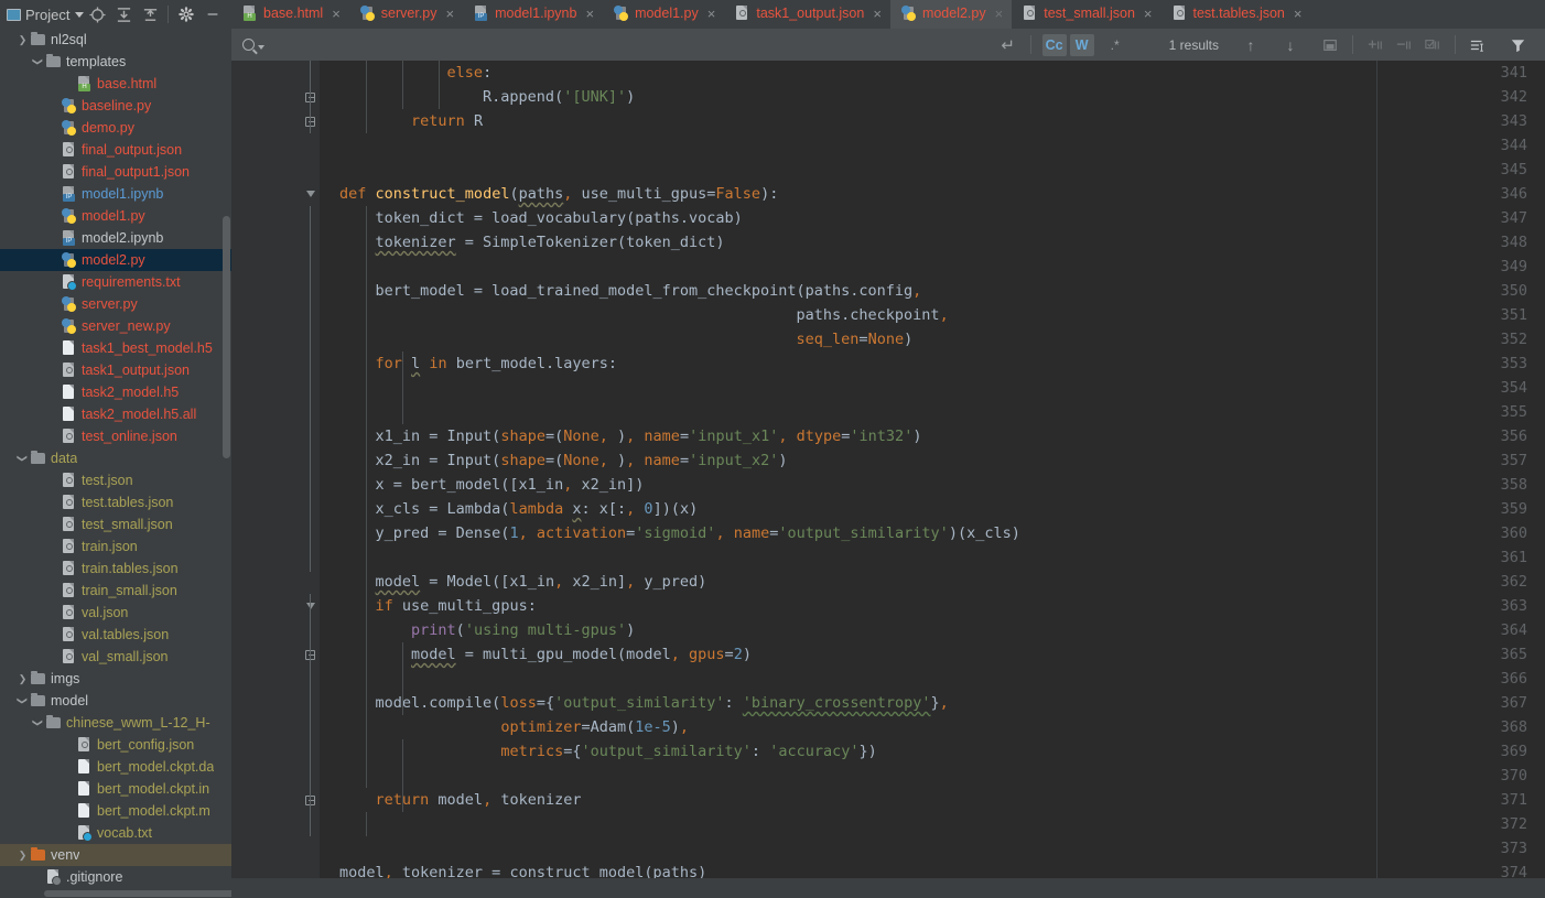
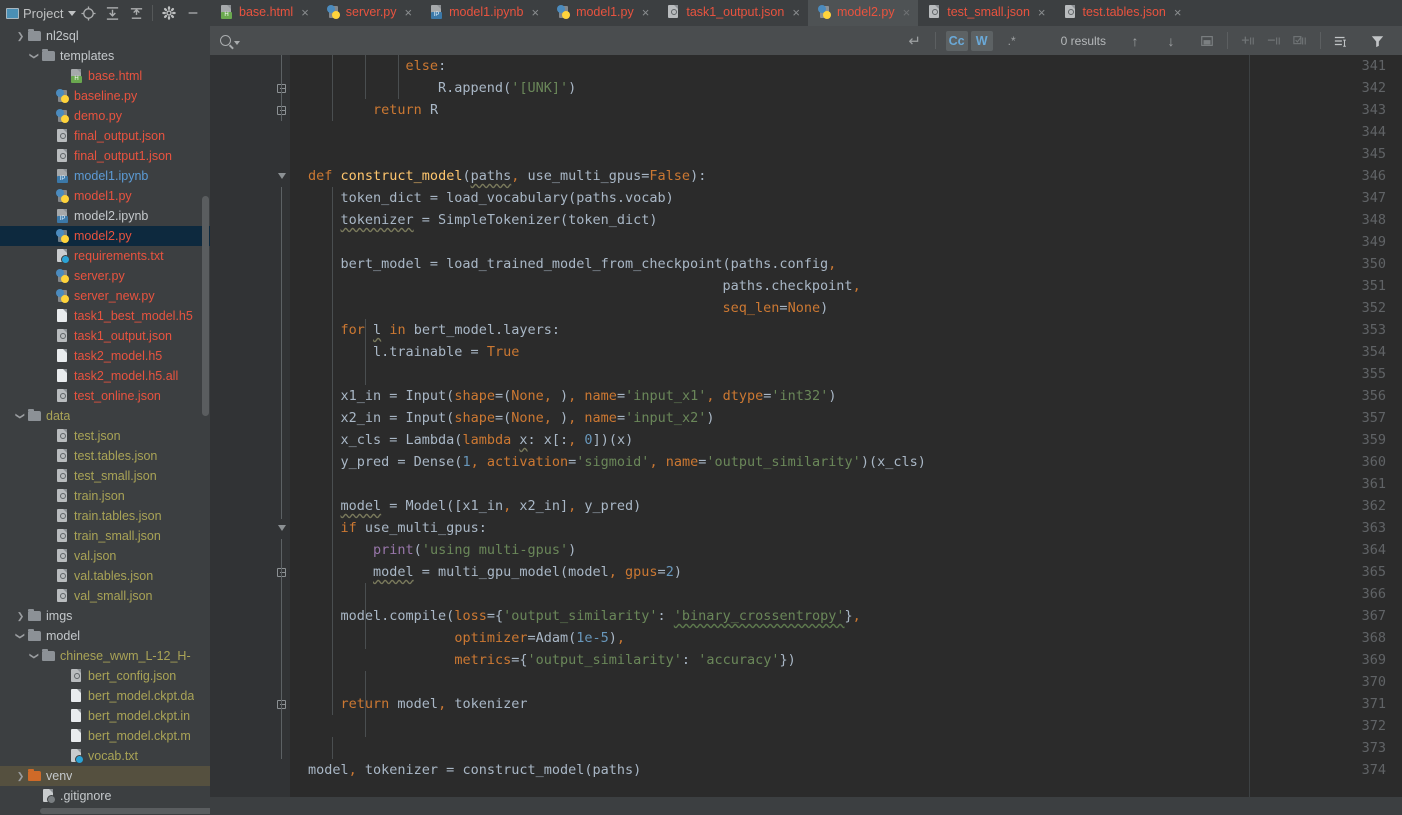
  Project
  base.html
  ×
  server.py
  ×
  model1.ipynb
  ×
  model1.py
  ×
  task1_output.json
  ×
  model2.py
  ×
  test_small.json
  ×
  test.tables.json
  ×
  ❯
  nl2sql
  templates
  base.html
  baseline.py
  demo.py
  final_output.json
  final_output1.json
  model1.ipynb
  model1.py
  model2.ipynb
  model2.py
  requirements.txt
  server.py
  server_new.py
  task1_best_model.h5
  task1_output.json
  task2_model.h5
  task2_model.h5.all
  test_online.json
  data
  test.json
  test.tables.json
  test_small.json
  train.json
  train.tables.json
  train_small.json
  val.json
  val.tables.json
  val_small.json
  ❯
  imgs
  model
  chinese_wwm_L-12_H-
  bert_config.json
  bert_model.ckpt.da
  bert_model.ckpt.in
  bert_model.ckpt.m
  vocab.txt
  ❯
  venv
  .gitignore
  ↵
  Cc
  W
  .*
- 1 results
+ 0 results
  ↑
  ↓
  341
  else:
  342
  R.append('[UNK]')
  343
  return R
  344
  345
  346
  def construct_model(paths, use_multi_gpus=False):
  347
  token_dict = load_vocabulary(paths.vocab)
  348
  tokenizer = SimpleTokenizer(token_dict)
  349
  350
  bert_model = load_trained_model_from_checkpoint(paths.config,
  351
  paths.checkpoint,
  352
  seq_len=None)
  353
  for l in bert_model.layers:
  354
+ l.trainable = True
  355
  356
  x1_in = Input(shape=(None, ), name='input_x1', dtype='int32')
  357
  x2_in = Input(shape=(None, ), name='input_x2')
- 358
- x = bert_model([x1_in, x2_in])
  359
  x_cls = Lambda(lambda x: x[:, 0])(x)
  360
  y_pred = Dense(1, activation='sigmoid', name='output_similarity')(x_cls)
  361
  362
  model = Model([x1_in, x2_in], y_pred)
  363
  if use_multi_gpus:
  364
  print('using multi-gpus')
  365
  model = multi_gpu_model(model, gpus=2)
  366
  367
  model.compile(loss={'output_similarity': 'binary_crossentropy'},
  368
  optimizer=Adam(1e-5),
  369
  metrics={'output_similarity': 'accuracy'})
  370
  371
  return model, tokenizer
  372
  373
  374
  model, tokenizer = construct_model(paths)
